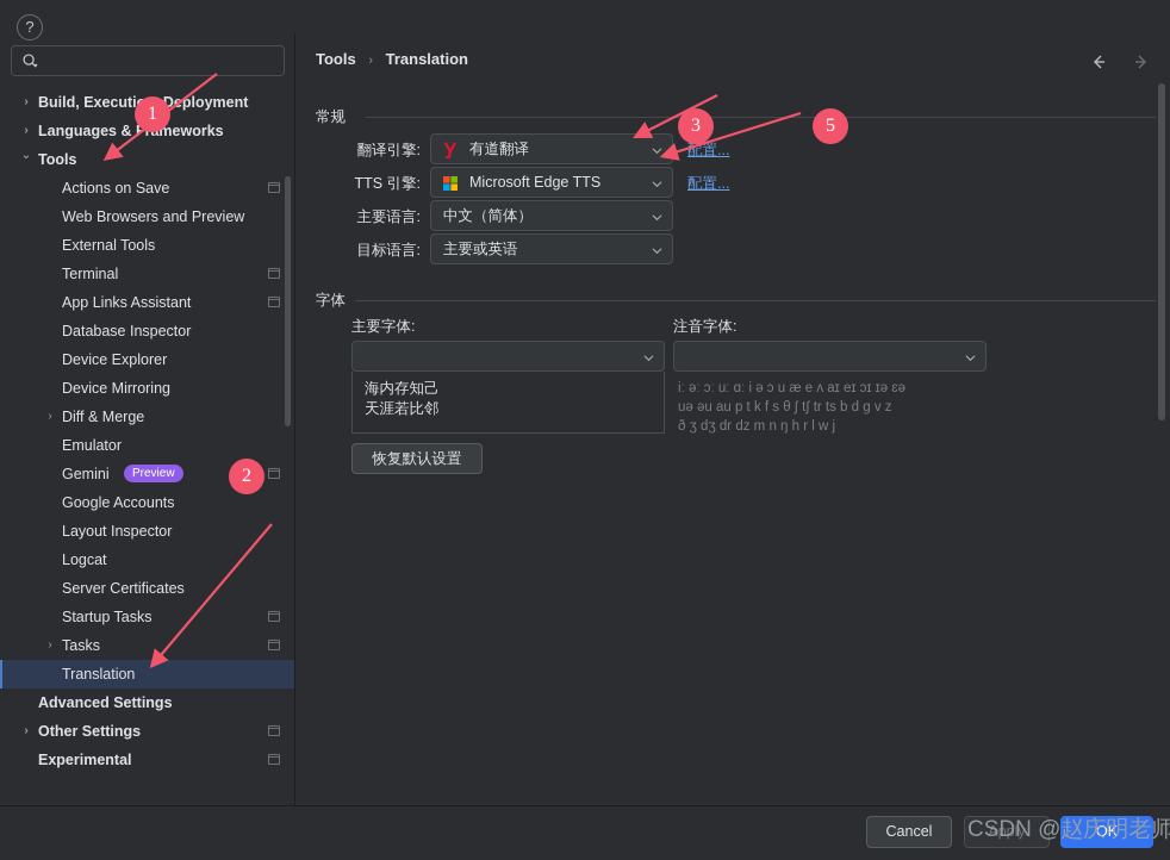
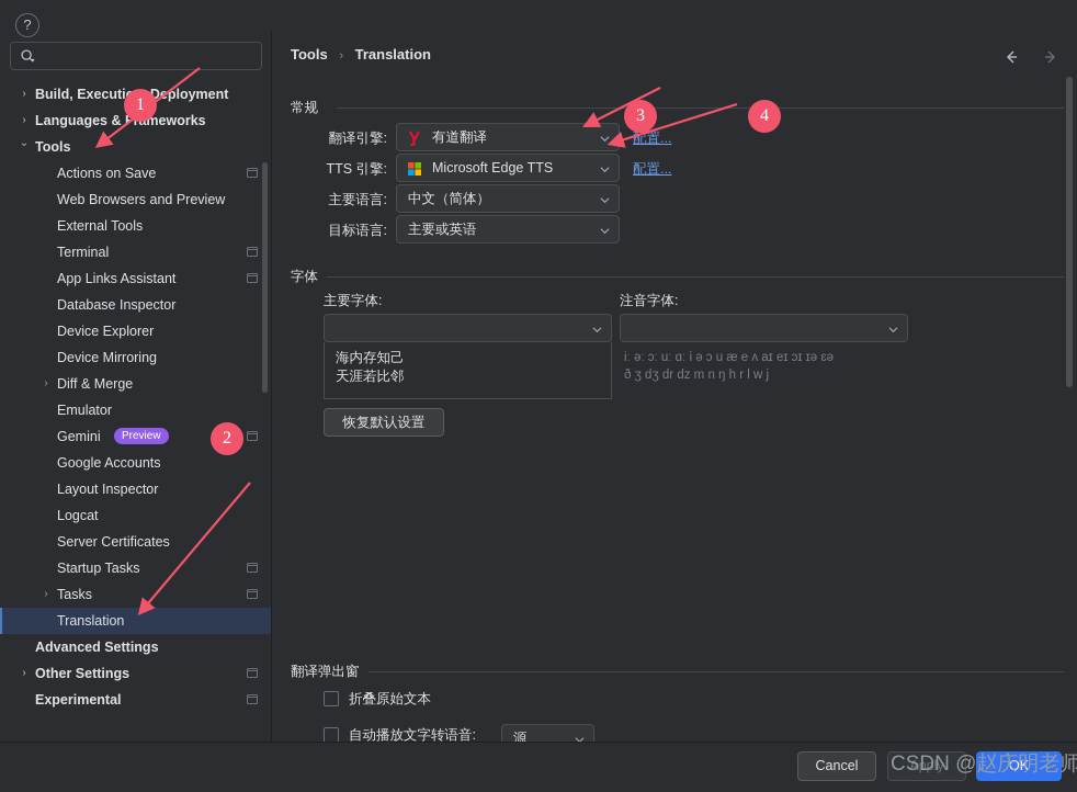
  ›
  Build, Executi Dployment
  ›
  Languages &meworks
  ⌄
  Tools
  Actions on Save
  Web Browsers and Preview
  External Tools
  Terminal
  App Links Assistant
  Database Inspector
  Device Explorer
  Device Mirroring
  ›
  Diff & Merge
  Emulator
  Gemini
  Preview
  Google Accounts
  Layout Inspector
  Logcat
  Server Certificates
  Startup Tasks
  ›
  Tasks
  Translation
  Advanced Settings
  ›
  Other Settings
  Experimental
  Tools › Translation
  常规
  翻译引擎:
  有道翻译
  配置...
  TTS 引擎:
  Microsoft Edge TTS
  配置...
  主要语言:
  中文（简体）
  目标语言:
  主要或英语
  字体
  主要字体:
  海内存知己
  天涯若比邻
  注音字体:
  iː əː ɔː uː ɑː i ə ɔ u æ e ʌ aɪ eɪ ɔɪ ɪə ɛə
- uə əu au p t k f s θ ∫ t∫ tr ts b d g v z
  ð ʒ dʒ dr dz m n ŋ h r l w j
  恢复默认设置
+ 翻译弹出窗
+ 折叠原始文本
+ 自动播放文字转语音:
+ 源
  ?
  Cancel
  Apply
  OK
  1
  2
  3
- 5
+ 4
  CSDN @赵庆明老师
